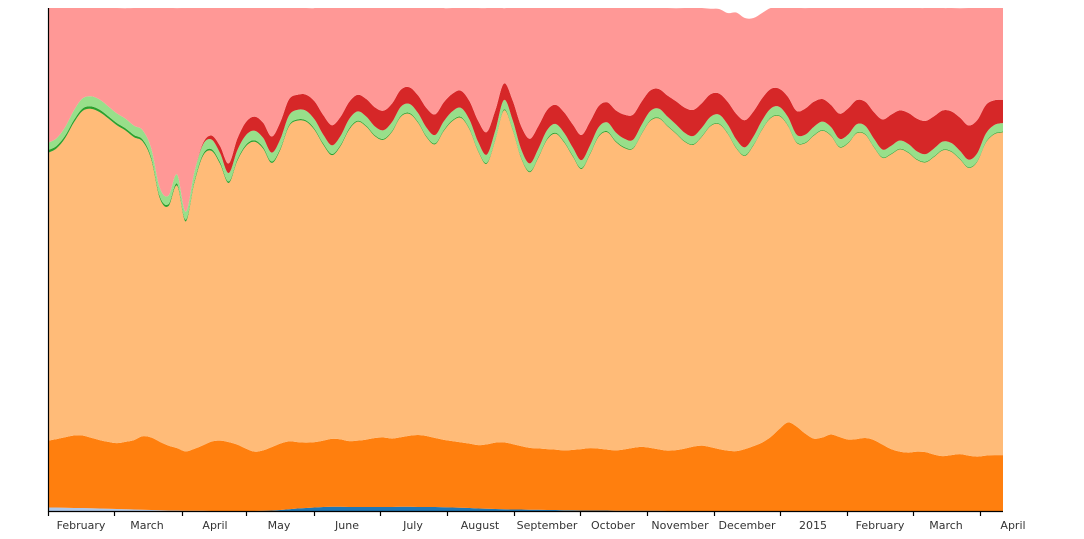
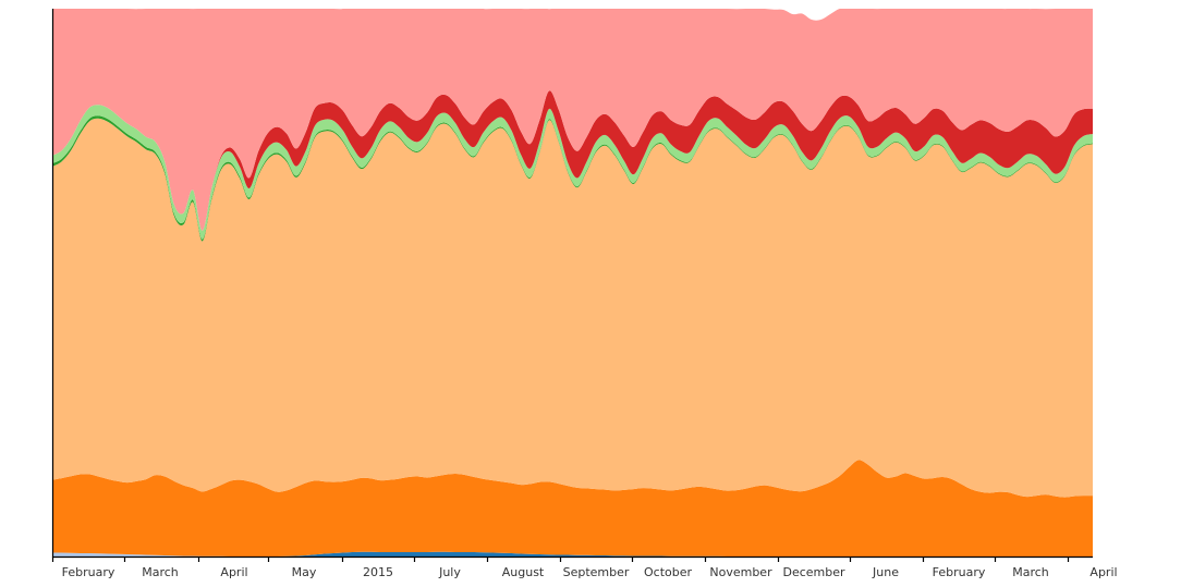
  February
  March
  April
  May
- June
+ 2015
  July
  August
  September
  October
  November
  December
- 2015
+ June
  February
  March
  April
